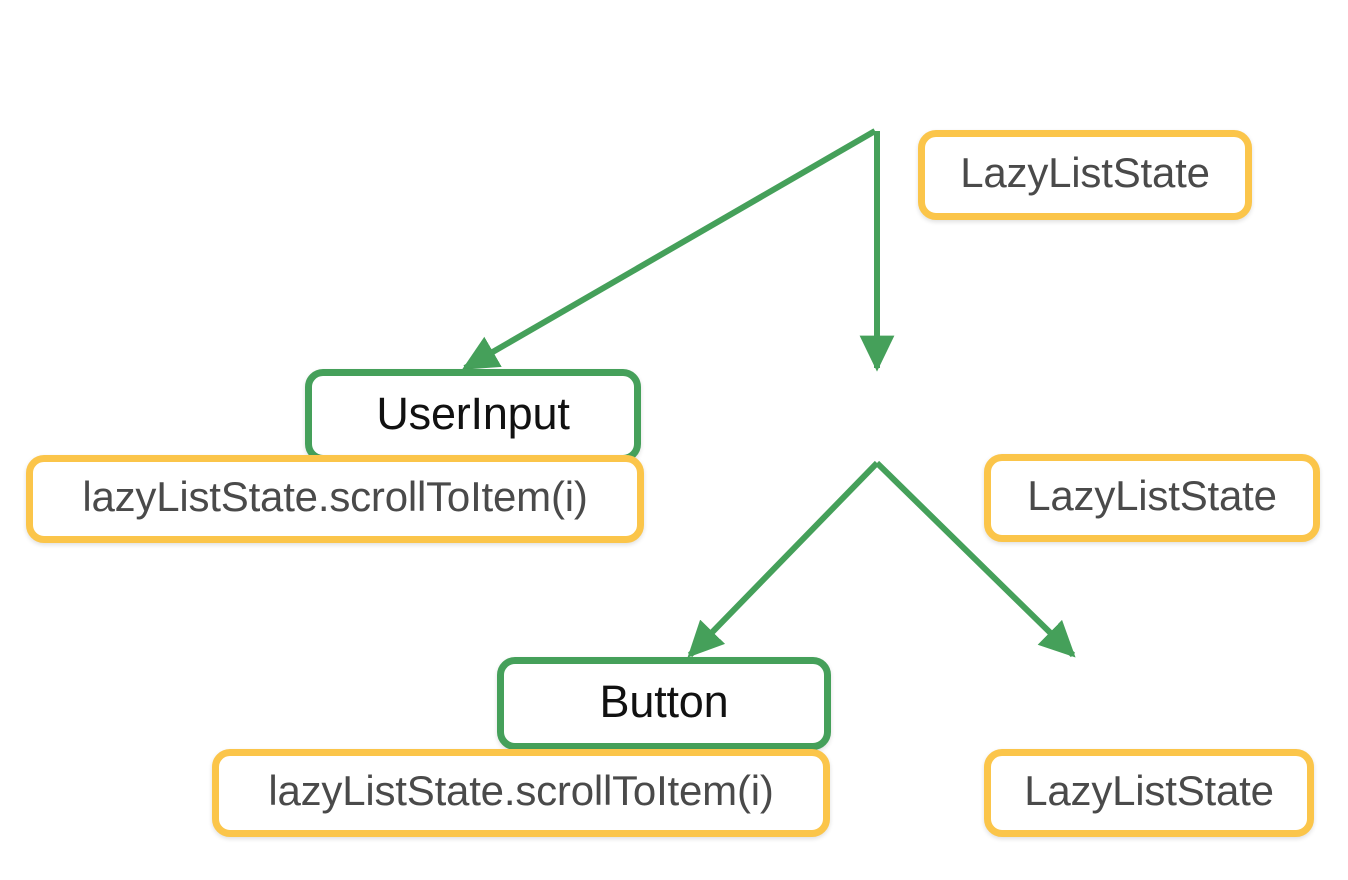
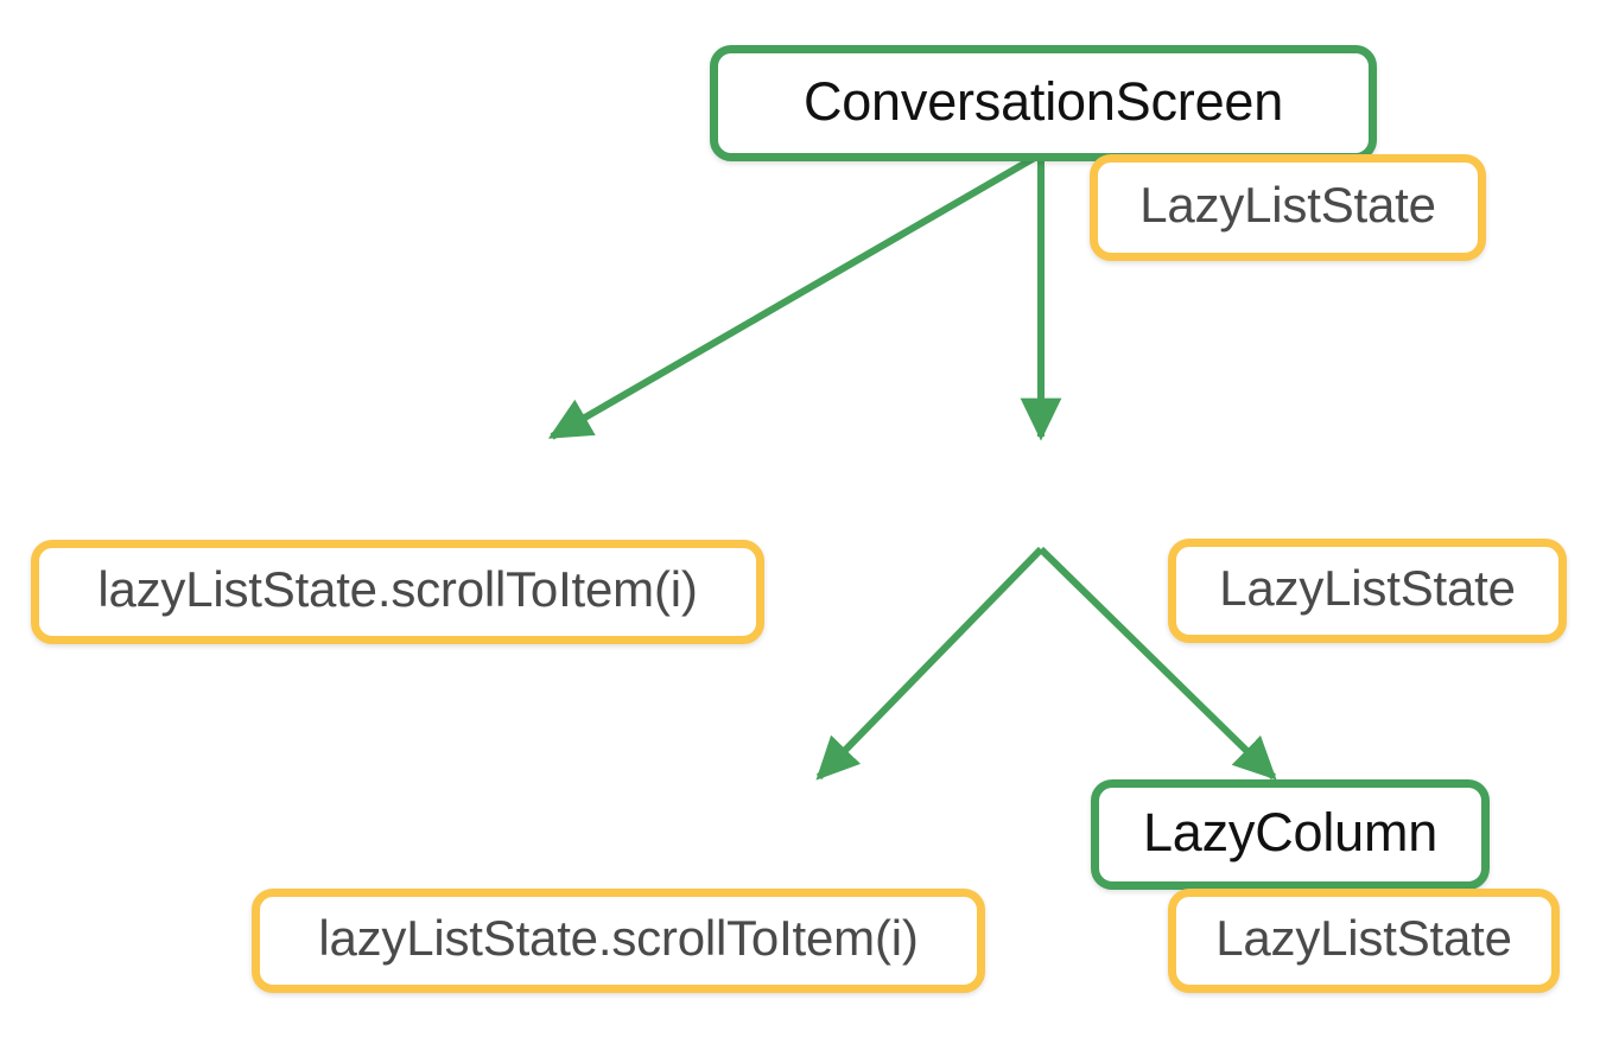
+ ConversationScreen
  LazyListState
- UserInput
  lazyListState.scrollToItem(i)
  LazyListState
- Button
  lazyListState.scrollToItem(i)
+ LazyColumn
  LazyListState
